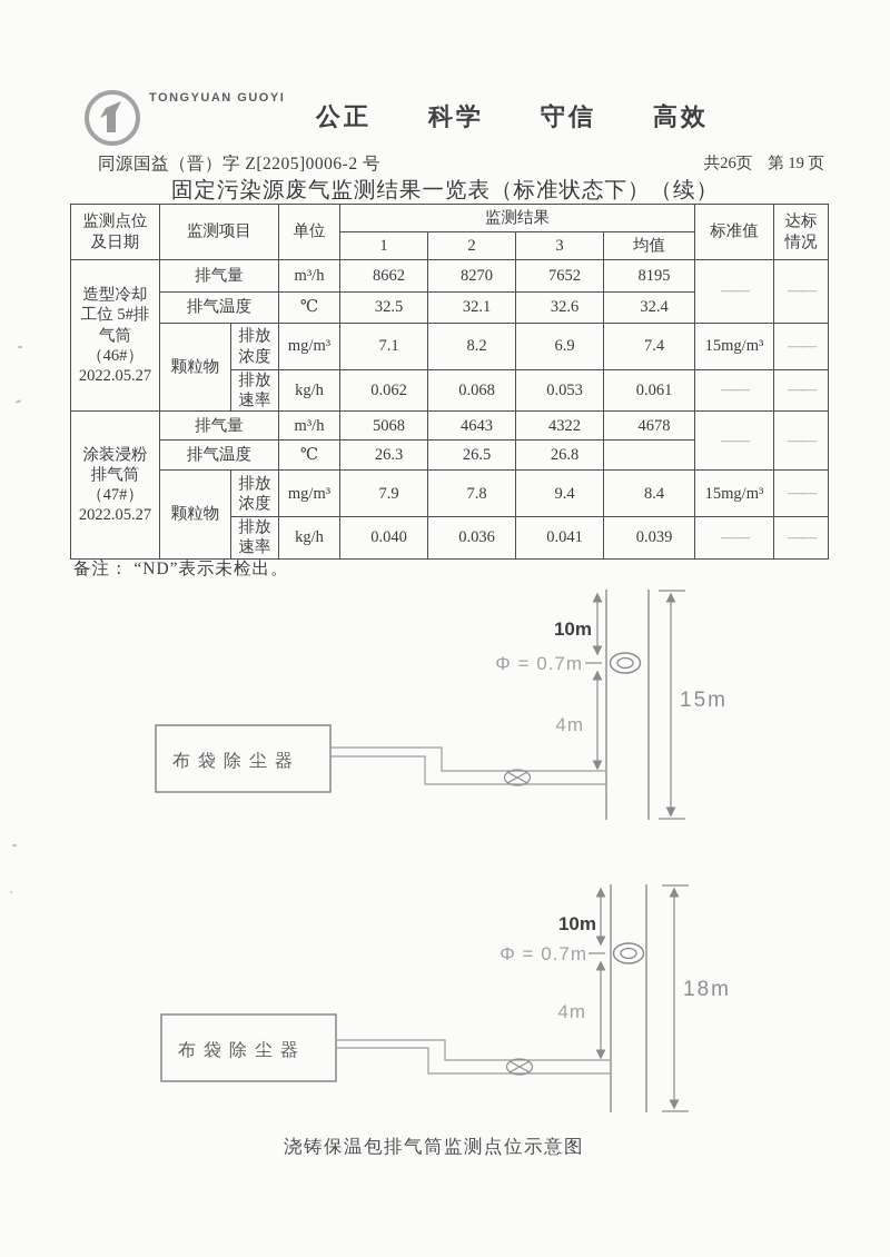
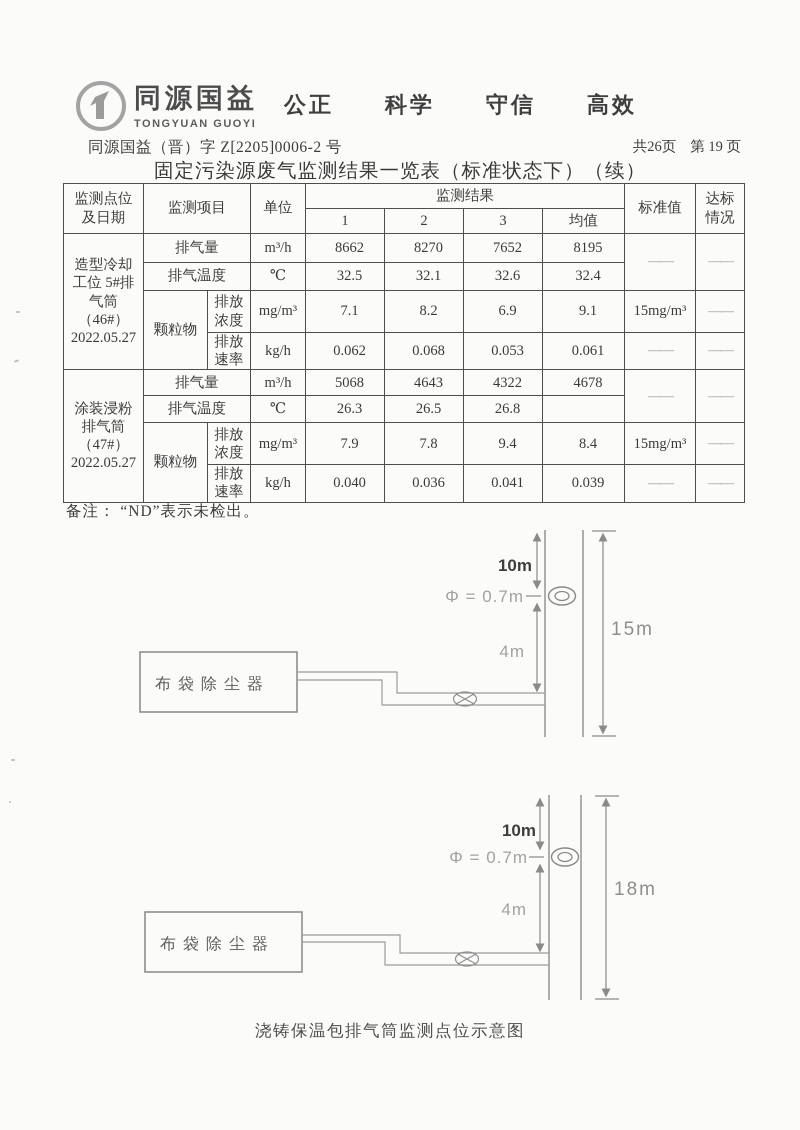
+ 同源国益
  TONGYUAN GUOYI
  公正
  科学
  守信
  高效
  同源国益（晋）字 Z[2205]0006-2 号
  共26页
  第 19 页
  固定污染源废气监测结果一览表（标准状态下）（续）
  监测点位 及日期	监测项目	单位	监测结果	标准值	达标 情况
  1	2	3	均值
  造型冷却 工位 5#排 气筒（46#） 2022.05.27	排气量	m³/h	8662	8270	7652	8195	——	——
  排气温度	℃	32.5	32.1	32.6	32.4
- 颗粒物	排放 浓度	mg/m³	7.1	8.2	6.9	7.4	15mg/m³	——
+ 颗粒物	排放 浓度	mg/m³	7.1	8.2	6.9	9.1	15mg/m³	——
  排放 速率	kg/h	0.062	0.068	0.053	0.061	——	——
  涂装浸粉 排气筒 （47#） 2022.05.27	排气量	m³/h	5068	4643	4322	4678	——	——
  排气温度	℃	26.3	26.5	26.8
  颗粒物	排放 浓度	mg/m³	7.9	7.8	9.4	8.4	15mg/m³	——
  排放 速率	kg/h	0.040	0.036	0.041	0.039	——	——
  备注： “ND”表示未检出。
  布袋除尘器
  10m
  Φ = 0.7m
  4m
  15m
  布袋除尘器
  10m
  Φ = 0.7m
  4m
  18m
  浇铸保温包排气筒监测点位示意图
